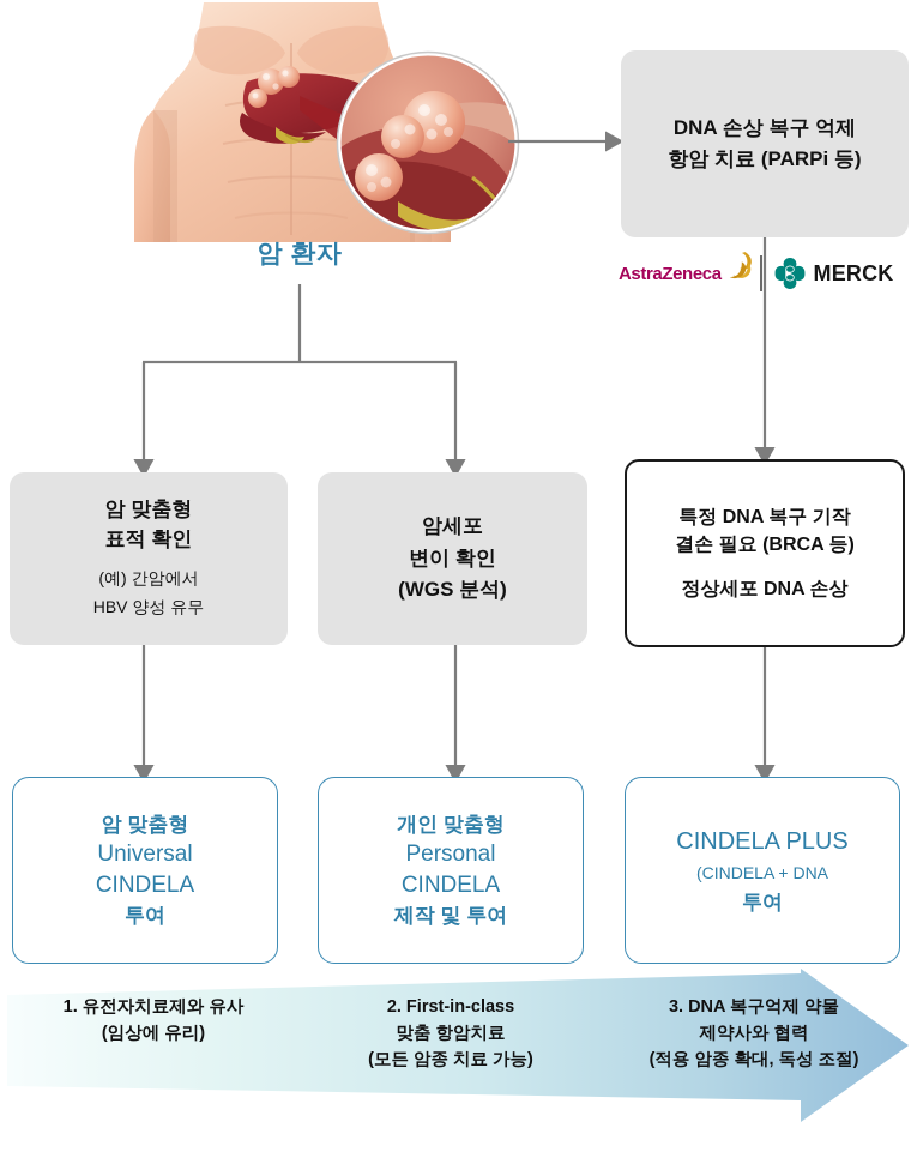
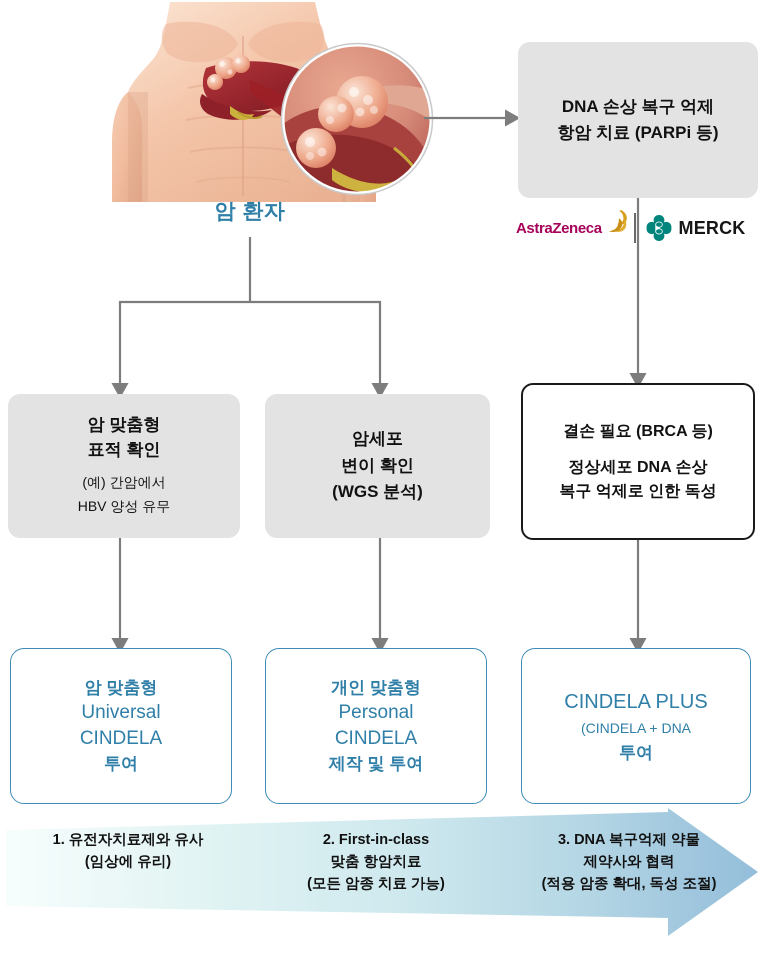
  암 환자
  DNA 손상 복구 억제
  항암 치료 (PARPi 등)
  AstraZeneca
  MERCK
  암 맞춤형
  표적 확인
  (예) 간암에서
  HBV 양성 유무
  암세포
  변이 확인
  (WGS 분석)
- 특정 DNA 복구 기작
  결손 필요 (BRCA 등)
  정상세포 DNA 손상
+ 복구 억제로 인한 독성
  암 맞춤형
  Universal
  CINDELA
  투여
  개인 맞춤형
  Personal
  CINDELA
  제작 및 투여
  CINDELA PLUS
  (CINDELA + DNA
  투여
  1. 유전자치료제와 유사
  (임상에 유리)
  2. First-in-class
  맞춤 항암치료
  (모든 암종 치료 가능)
  3. DNA 복구억제 약물
  제약사와 협력
  (적용 암종 확대, 독성 조절)
